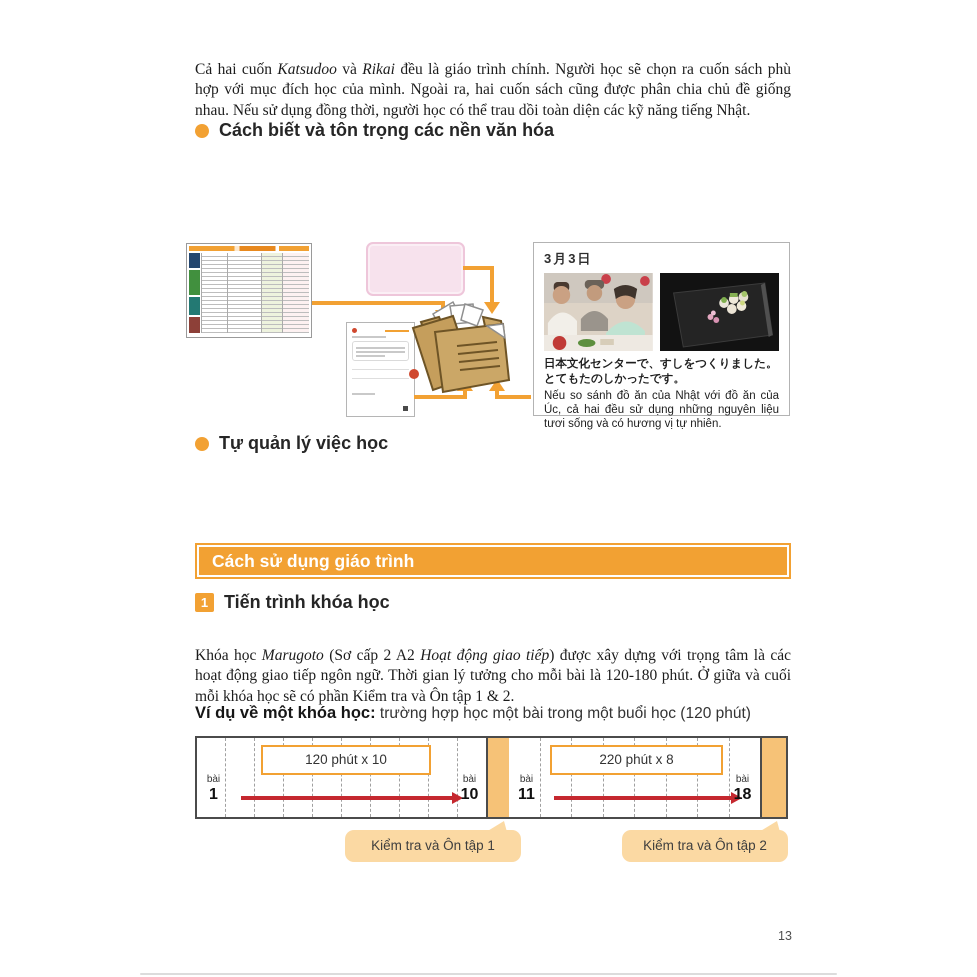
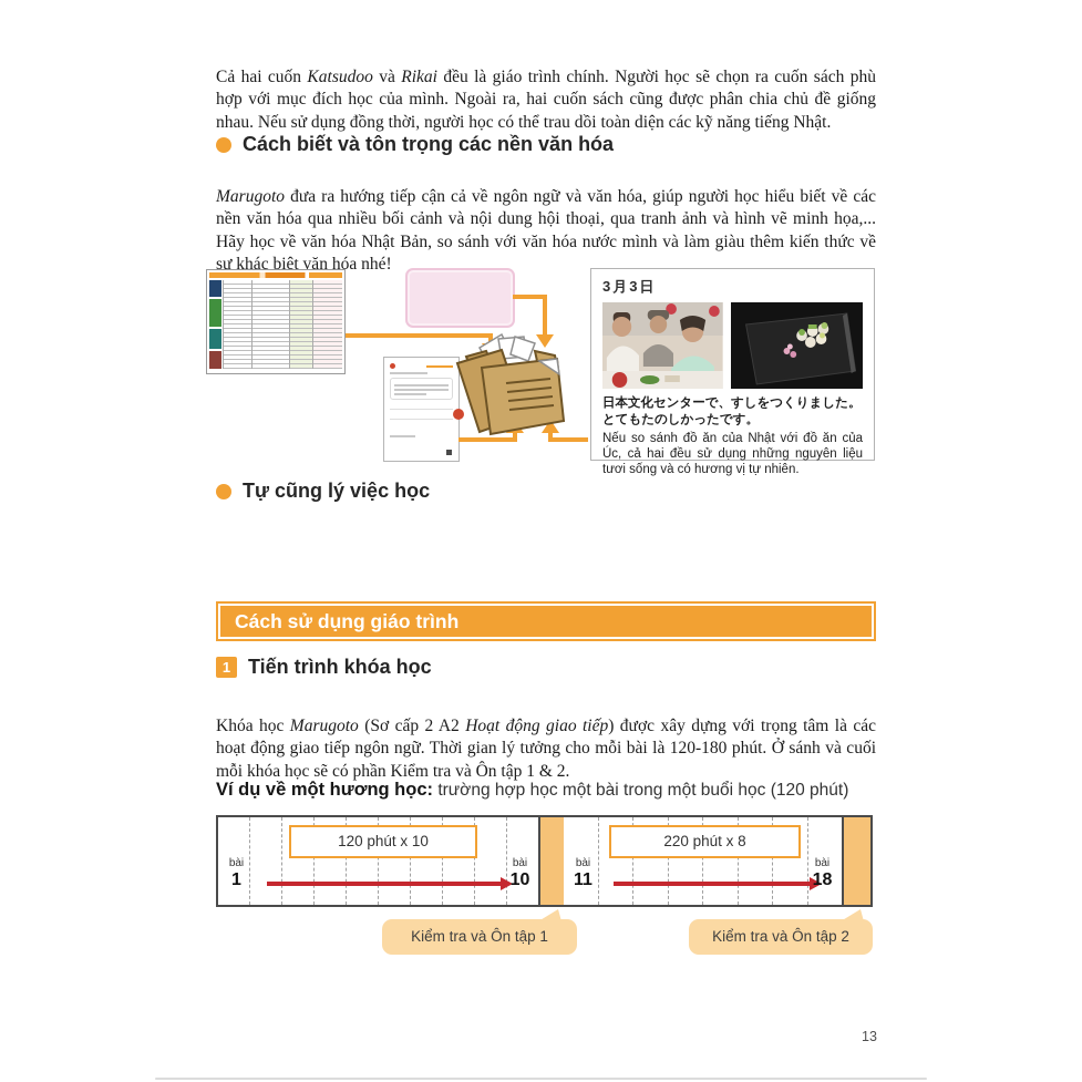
  Cả hai cuốn Katsudoo và Rikai đều là giáo trình chính. Người học sẽ chọn ra cuốn sách phù hợp với mục đích học của mình. Ngoài ra, hai cuốn sách cũng được phân chia chủ đề giống nhau. Nếu sử dụng đồng thời, người học có thể trau dồi toàn diện các kỹ năng tiếng Nhật.
  Cách biết và tôn trọng các nền văn hóa
+ Marugoto đưa ra hướng tiếp cận cả về ngôn ngữ và văn hóa, giúp người học hiểu biết về các nền văn hóa qua nhiều bối cảnh và nội dung hội thoại, qua tranh ảnh và hình vẽ minh họa,... Hãy học về văn hóa Nhật Bản, so sánh với văn hóa nước mình và làm giàu thêm kiến thức về sự khác biệt văn hóa nhé!
  3月3日
  日本文化センターで、すしをつくりました。
  とてもたのしかったです。
  Nếu so sánh đồ ăn của Nhật với đồ ăn của Úc, cả hai đều sử dụng những nguyên liệu tươi sống và có hương vị tự nhiên.
- Tự quản lý việc học
+ Tự cũng lý việc học
  Cách sử dụng giáo trình
  1
  Tiến trình khóa học
- Khóa học Marugoto (Sơ cấp 2 A2 Hoạt động giao tiếp) được xây dựng với trọng tâm là các hoạt động giao tiếp ngôn ngữ. Thời gian lý tưởng cho mỗi bài là 120-180 phút. Ở giữa và cuối mỗi khóa học sẽ có phần Kiểm tra và Ôn tập 1 & 2.
+ Khóa học Marugoto (Sơ cấp 2 A2 Hoạt động giao tiếp) được xây dựng với trọng tâm là các hoạt động giao tiếp ngôn ngữ. Thời gian lý tưởng cho mỗi bài là 120-180 phút. Ở sánh và cuối mỗi khóa học sẽ có phần Kiểm tra và Ôn tập 1 & 2.
- Ví dụ về một khóa học: trường hợp học một bài trong một buổi học (120 phút)
+ Ví dụ về một hương học: trường hợp học một bài trong một buổi học (120 phút)
  120 phút x 10
  bài
  1
  bài
  10
  220 phút x 8
  bài
  11
  bài
  18
  Kiểm tra và Ôn tập 1
  Kiểm tra và Ôn tập 2
  13
